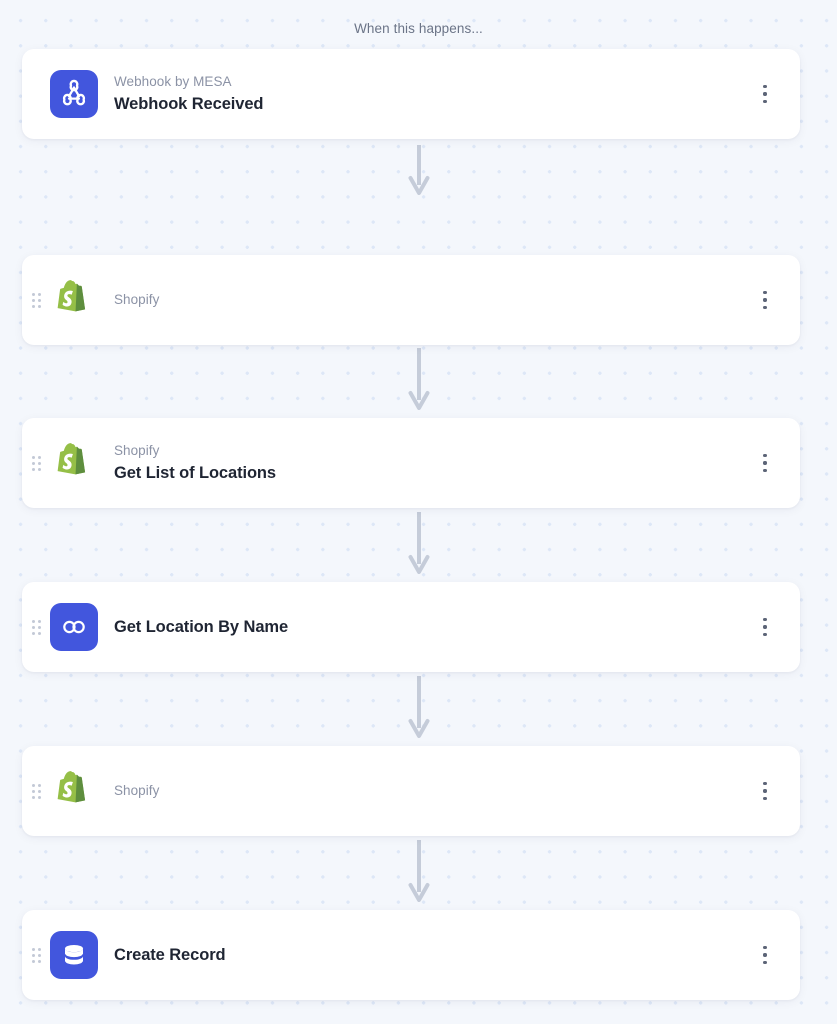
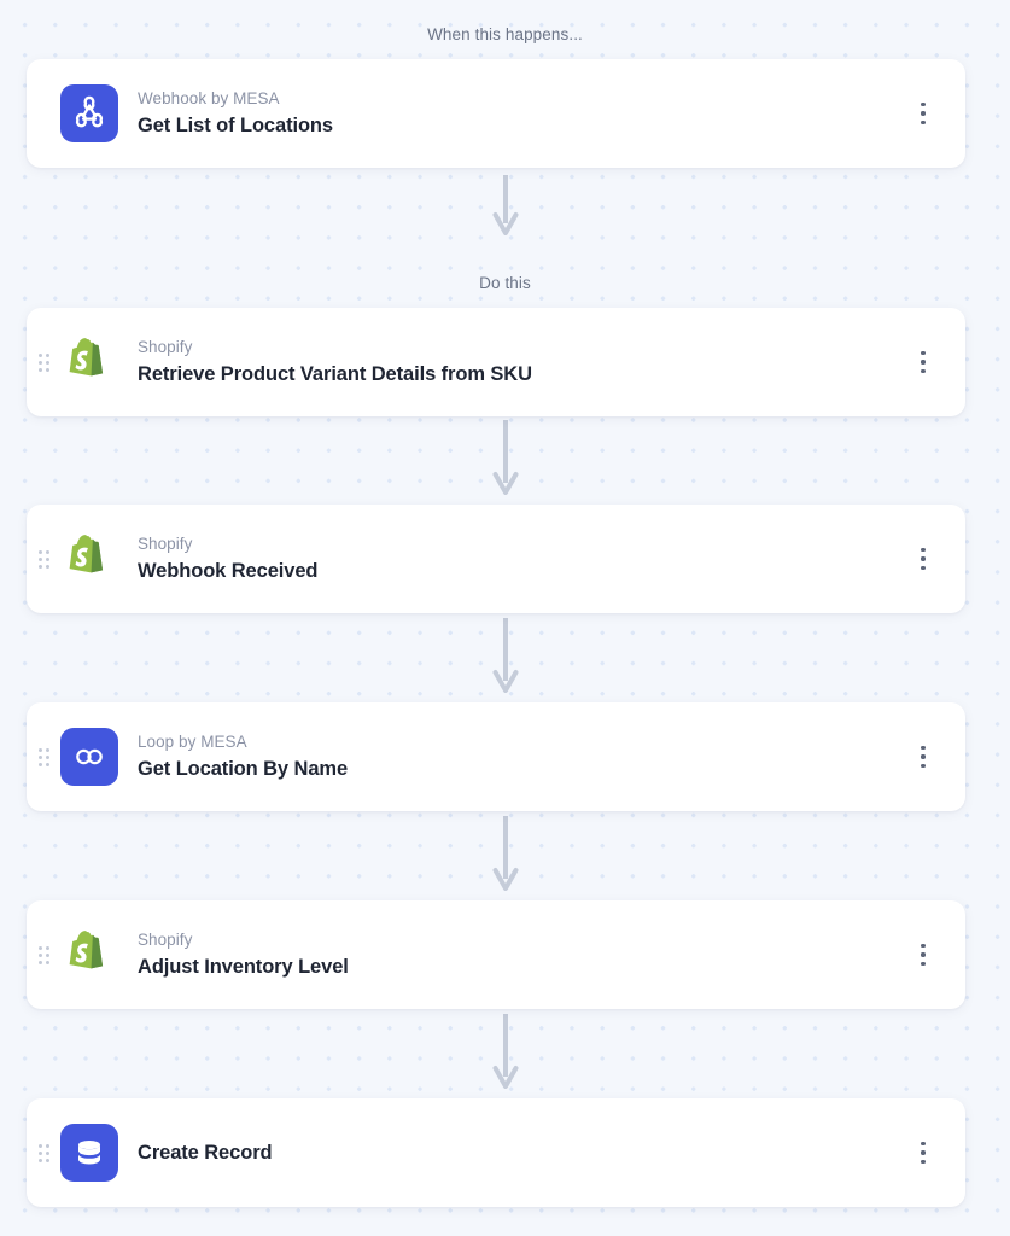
  When this happens...
+ Do this
  Webhook by MESA
- Webhook Received
+ Get List of Locations
  Shopify
+ Retrieve Product Variant Details from SKU
  Shopify
- Get List of Locations
+ Webhook Received
+ Loop by MESA
  Get Location By Name
  Shopify
+ Adjust Inventory Level
  Create Record
